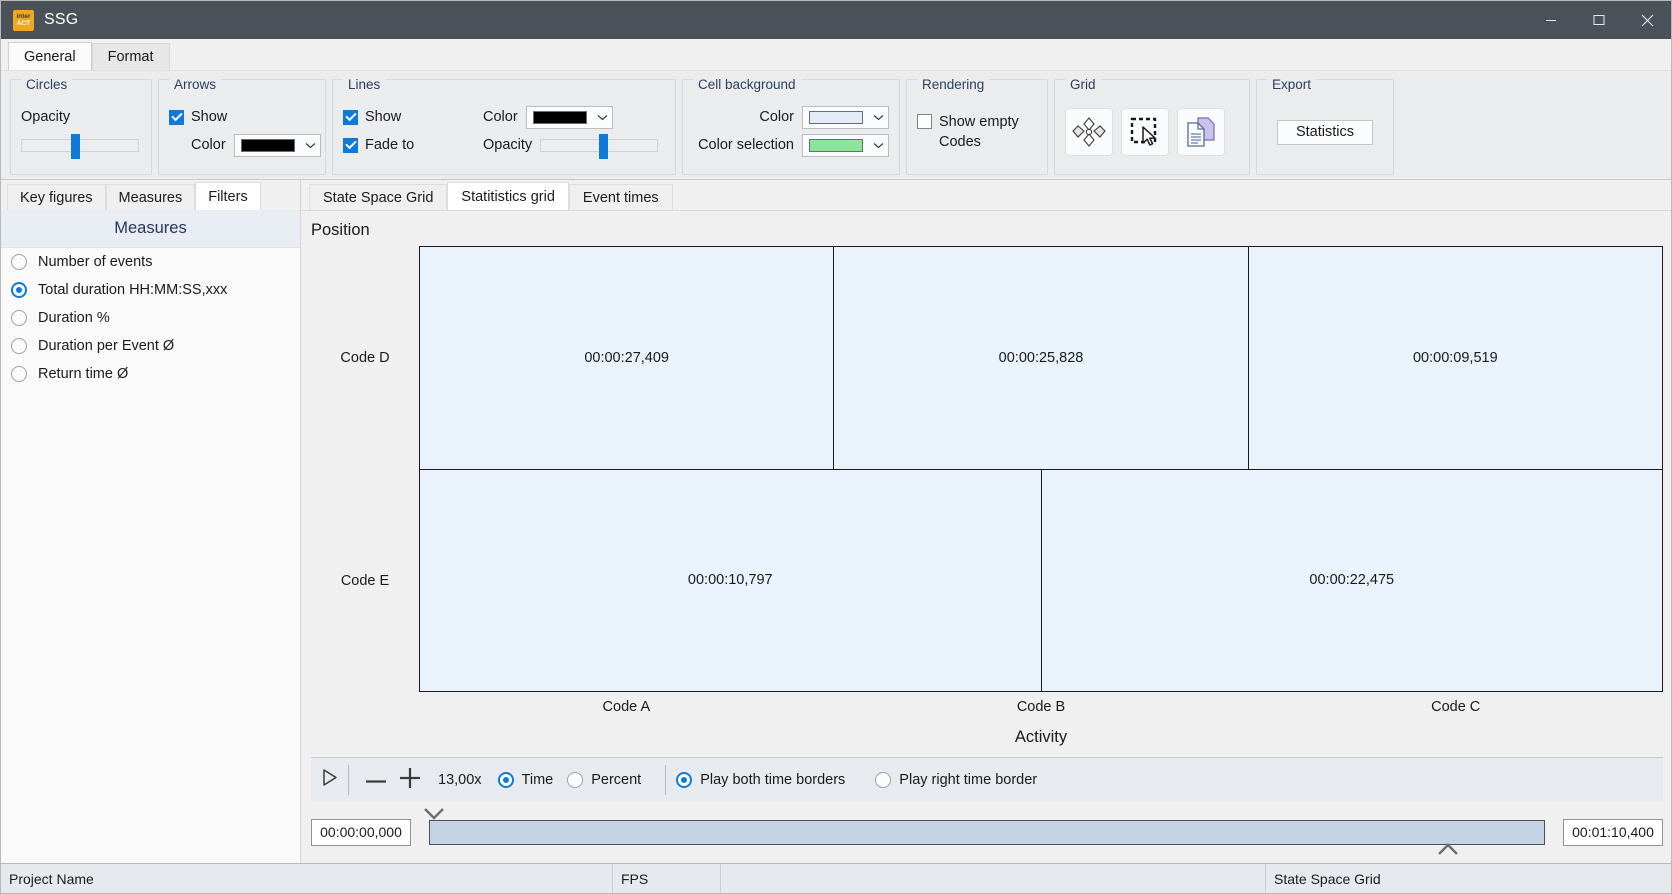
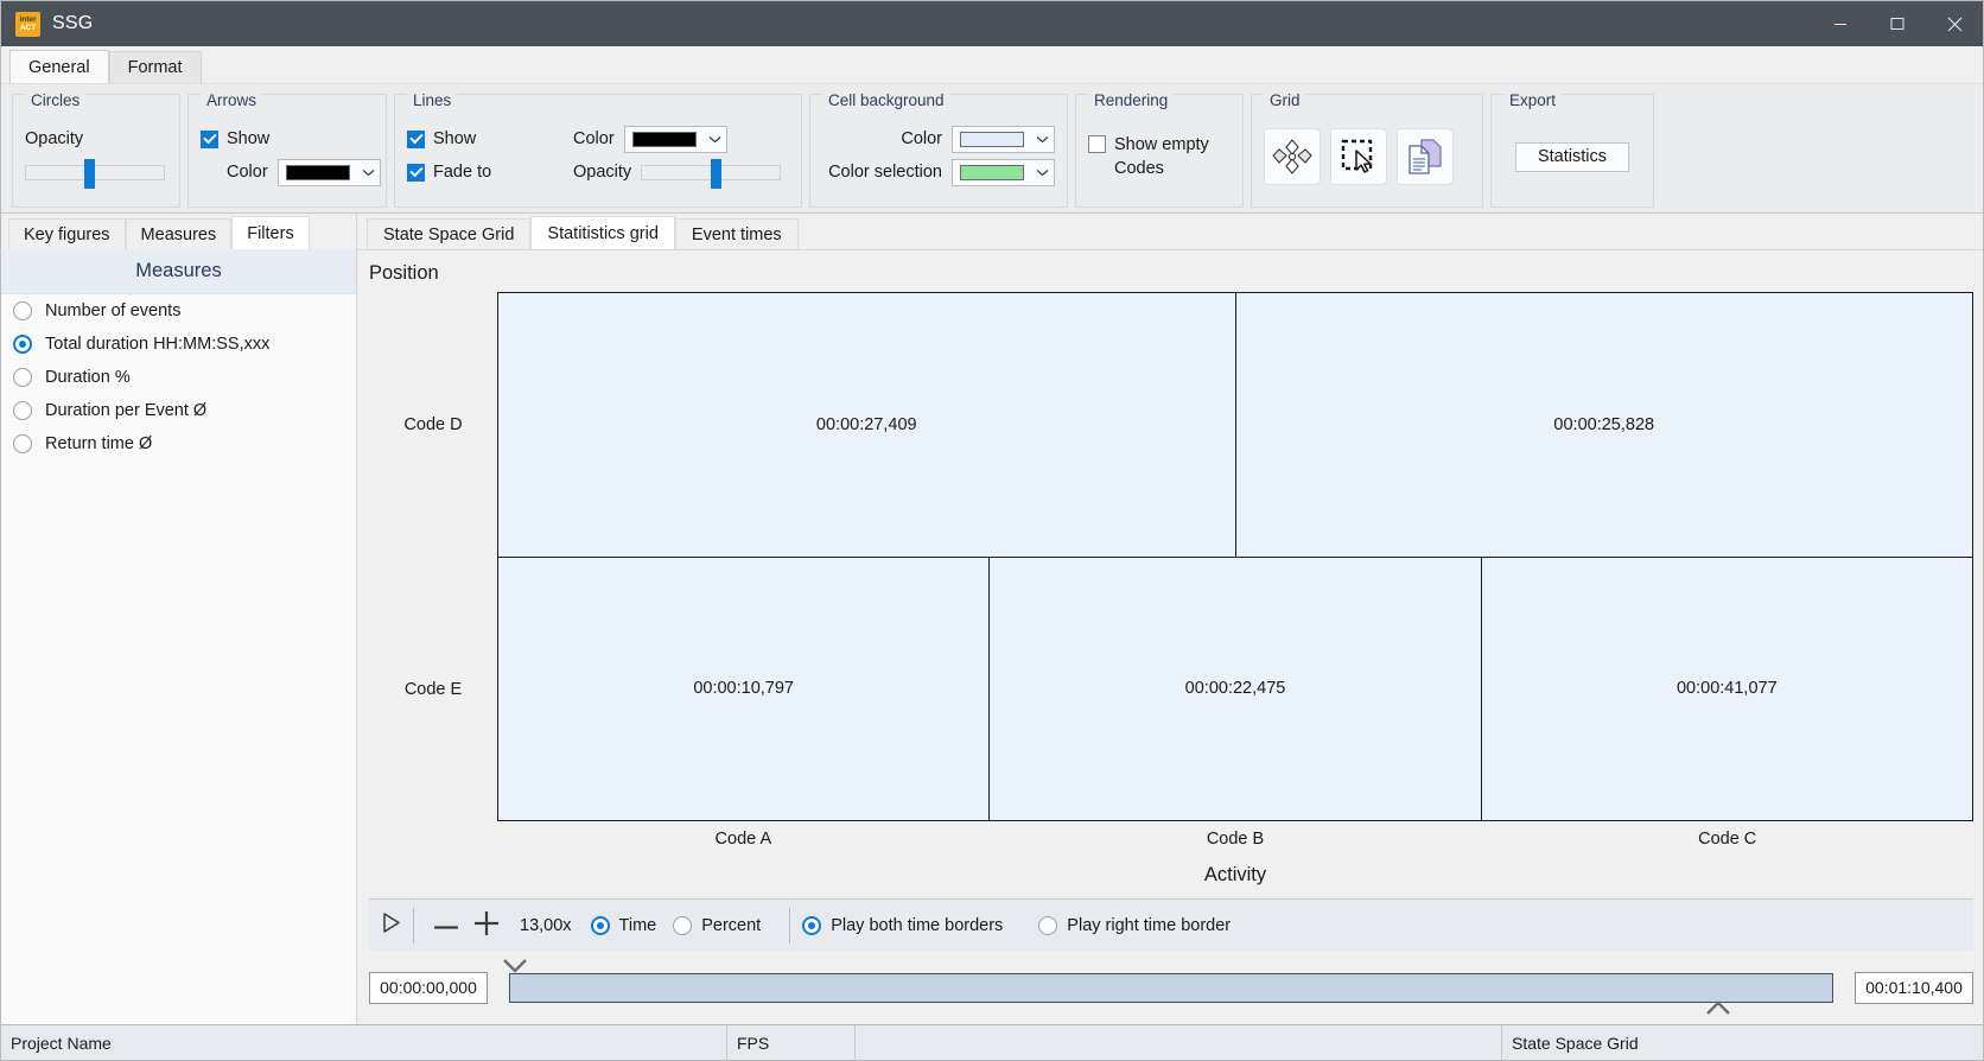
  SSG
  General
  Format
  Circles
  Opacity
  Arrows
  Show
  Color
  Lines
  Show
  Color
  Fade to
  Opacity
  Cell background
  Color
  Color selection
  Rendering
  Show empty
  Codes
  Grid
  Export
  Statistics
  Key figures
  Measures
  Filters
  Measures
  Number of events
  Total duration HH:MM:SS,xxx
  Duration %
  Duration per Event Ø
  Return time Ø
  State Space Grid
  Statitistics grid
  Event times
  Position
  Code D
  Code E
  00:00:27,409
  00:00:25,828
- 00:00:09,519
  00:00:10,797
  00:00:22,475
+ 00:00:41,077
  Code A
  Code B
  Code C
  Activity
  13,00x
  Time
  Percent
  Play both time borders
  Play right time border
  00:00:00,000
  00:01:10,400
  Project Name
  FPS
  State Space Grid
